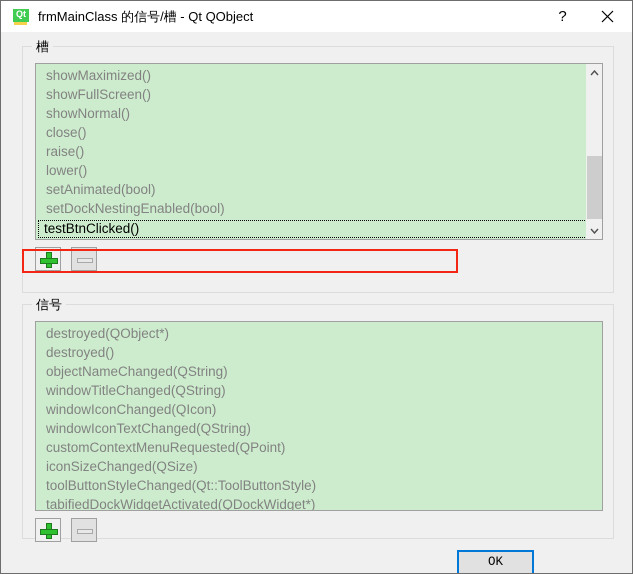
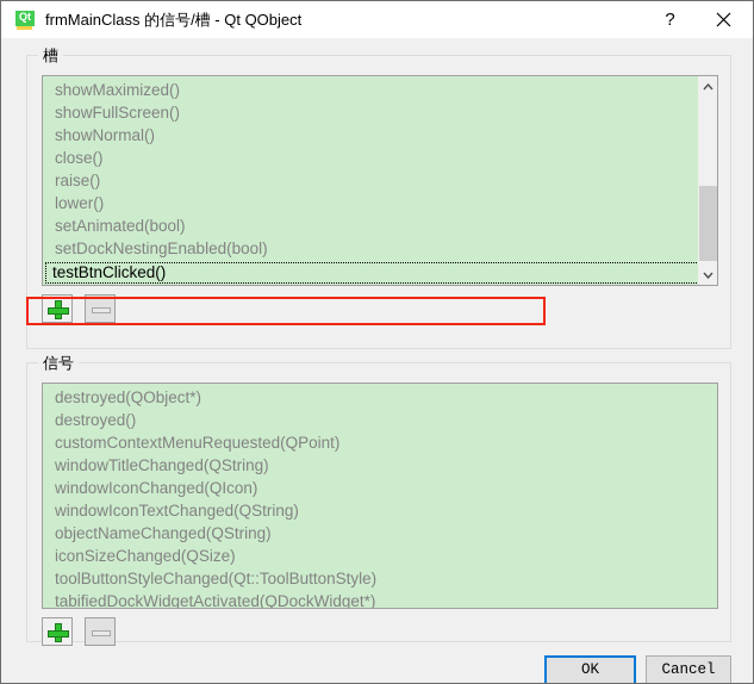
  Qt
  frmMainClass 的信号/槽 - Qt QObject
  ?
  槽
  showMaximized()
  showFullScreen()
  showNormal()
  close()
  raise()
  lower()
  setAnimated(bool)
  setDockNestingEnabled(bool)
  testBtnClicked()
  信号
  destroyed(QObject*)
  destroyed()
- objectNameChanged(QString)
+ customContextMenuRequested(QPoint)
  windowTitleChanged(QString)
  windowIconChanged(QIcon)
  windowIconTextChanged(QString)
- customContextMenuRequested(QPoint)
+ objectNameChanged(QString)
  iconSizeChanged(QSize)
  toolButtonStyleChanged(Qt::ToolButtonStyle)
  tabifiedDockWidgetActivated(QDockWidget*)
  OK
+ Cancel
